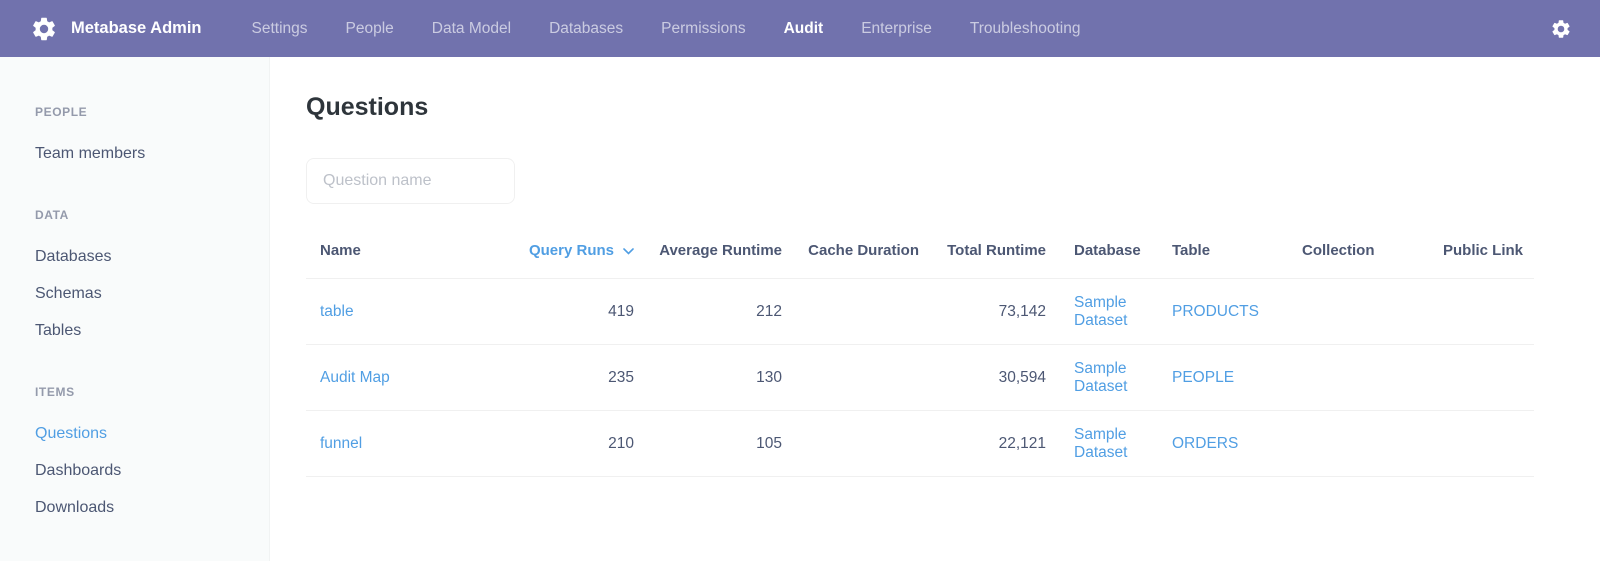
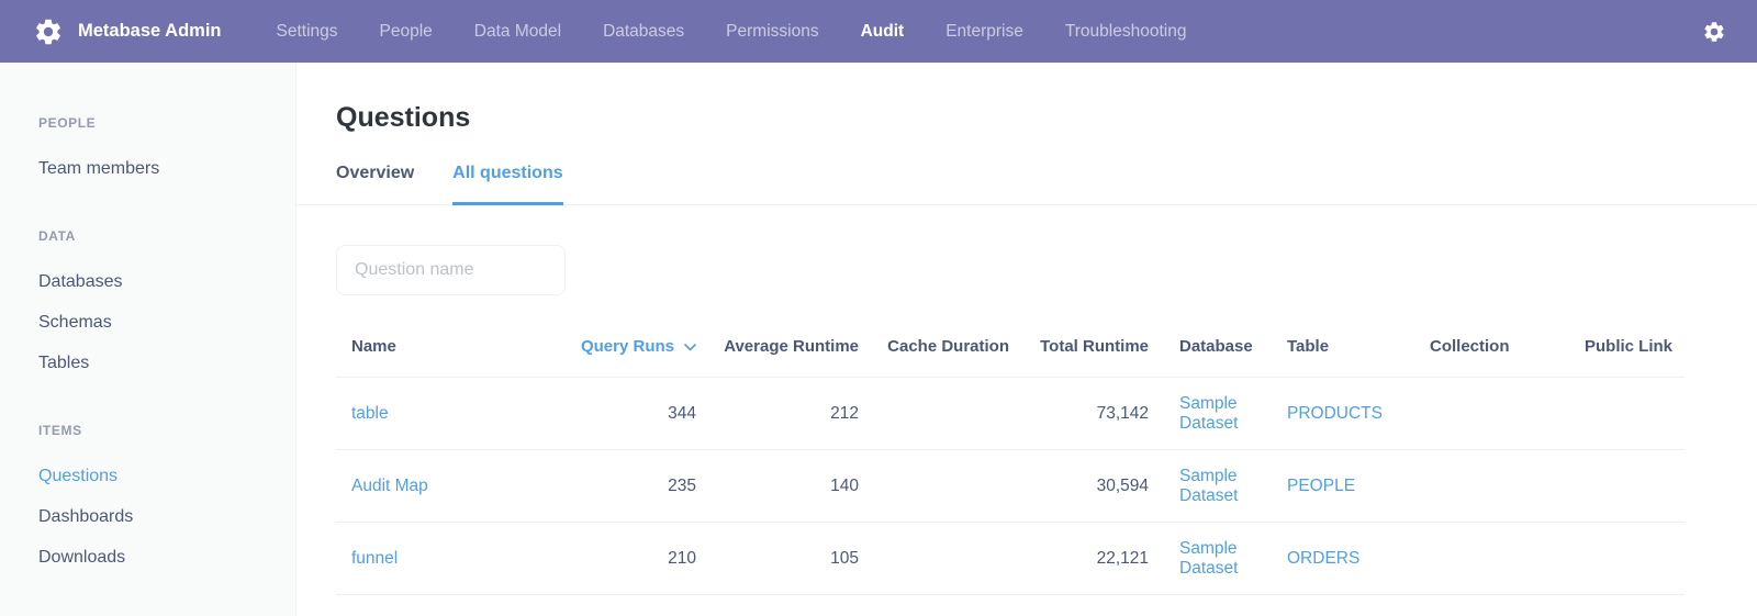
  Metabase Admin
  Settings
  People
  Data Model
  Databases
  Permissions
  Audit
  Enterprise
  Troubleshooting
  PEOPLE
  Team members
  DATA
  Databases
  Schemas
  Tables
  ITEMS
  Questions
  Dashboards
  Downloads
  Questions
+ Overview
+ All questions
  Question name
  Name	Query Runs	Average Runtime	Cache Duration	Total Runtime	Database	Table	Collection	Public Link
- table	419	212		73,142	Sample Dataset	PRODUCTS
+ table	344	212		73,142	Sample Dataset	PRODUCTS
- Audit Map	235	130		30,594	Sample Dataset	PEOPLE
+ Audit Map	235	140		30,594	Sample Dataset	PEOPLE
  funnel	210	105		22,121	Sample Dataset	ORDERS
